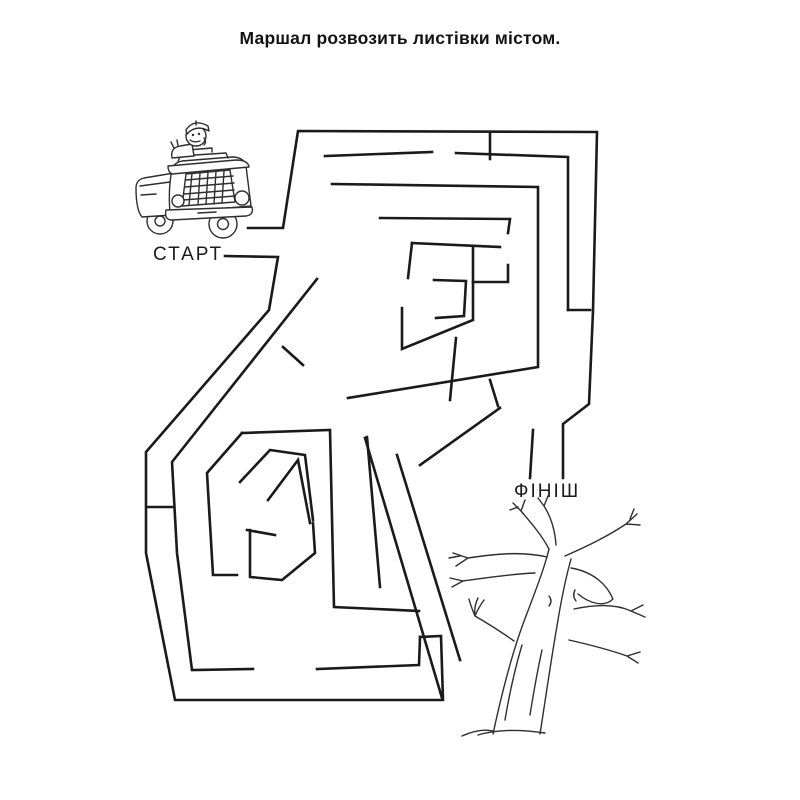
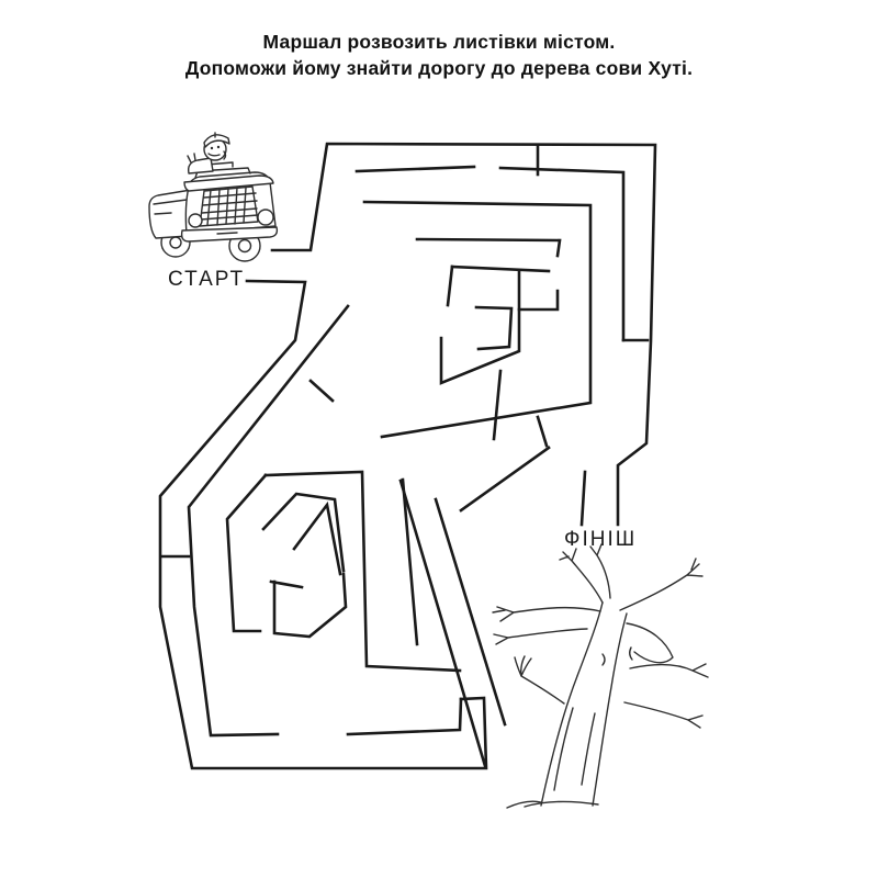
  Маршал розвозить листівки містом.
+ Допоможи йому знайти дорогу до дерева сови Хуті.
  СТАРТ
  ФІНІШ
